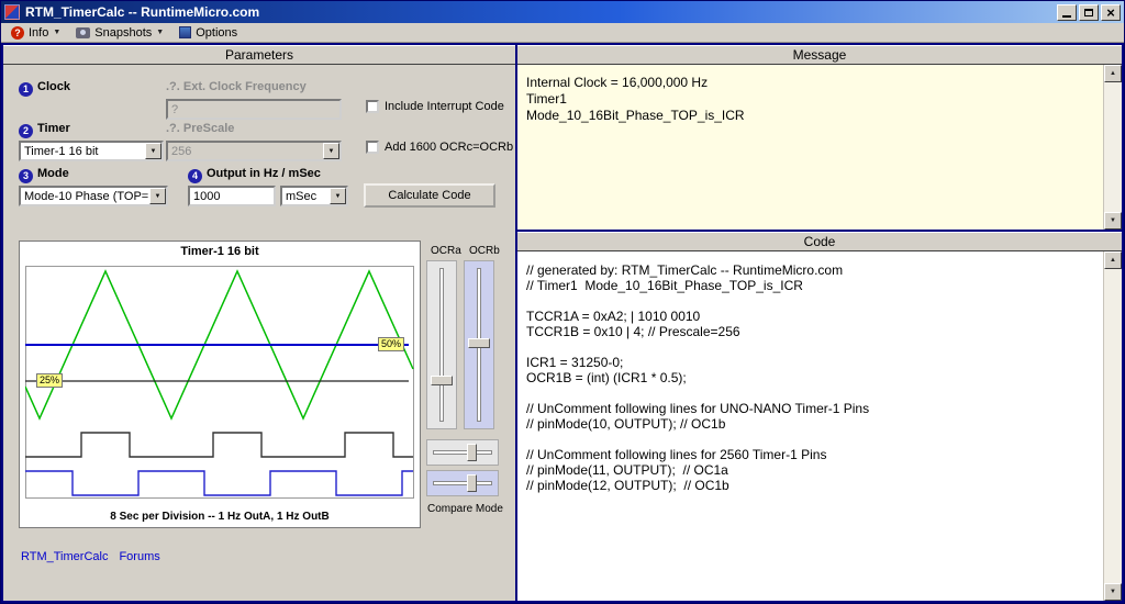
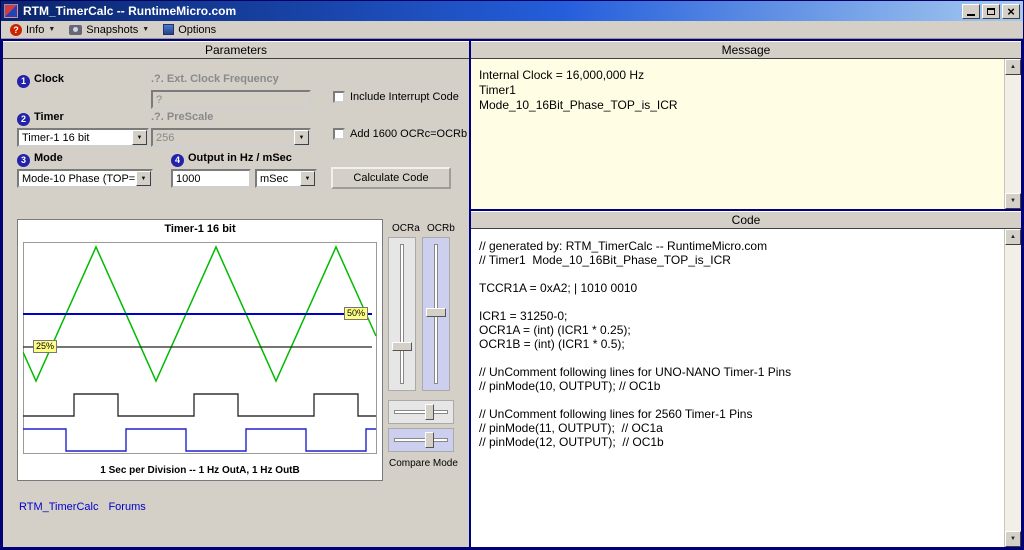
  RTM_TimerCalc -- RuntimeMicro.com
  ?
  Info
  Snapshots
  Options
  Parameters
  1 Clock
  .?. Ext. Clock Frequency
  ?
  Include Interrupt Code
  2 Timer
  Timer-1 16 bit
  .?. PreScale
  256
  Add 1600 OCRc=OCRb
  3 Mode
  Mode-10 Phase (TOP=
  4 Output in Hz / mSec
  1000
  mSec
  Calculate Code
  Timer-1 16 bit
  50%
  25%
- 8 Sec per Division -- 1 Hz OutA, 1 Hz OutB
+ 1 Sec per Division -- 1 Hz OutA, 1 Hz OutB
  OCRa
  OCRb
  Compare Mode
  RTM_TimerCalc
  Forums
  Message
  Internal Clock = 16,000,000 Hz
  Timer1
  Mode_10_16Bit_Phase_TOP_is_ICR
  Code
  // generated by: RTM_TimerCalc -- RuntimeMicro.com
  // Timer1 Mode_10_16Bit_Phase_TOP_is_ICR
  TCCR1A = 0xA2; | 1010 0010
- TCCR1B = 0x10 | 4; // Prescale=256
  ICR1 = 31250-0;
+ OCR1A = (int) (ICR1 * 0.25);
  OCR1B = (int) (ICR1 * 0.5);
  // UnComment following lines for UNO-NANO Timer-1 Pins
  // pinMode(10, OUTPUT); // OC1b
  // UnComment following lines for 2560 Timer-1 Pins
  // pinMode(11, OUTPUT); // OC1a
  // pinMode(12, OUTPUT); // OC1b
